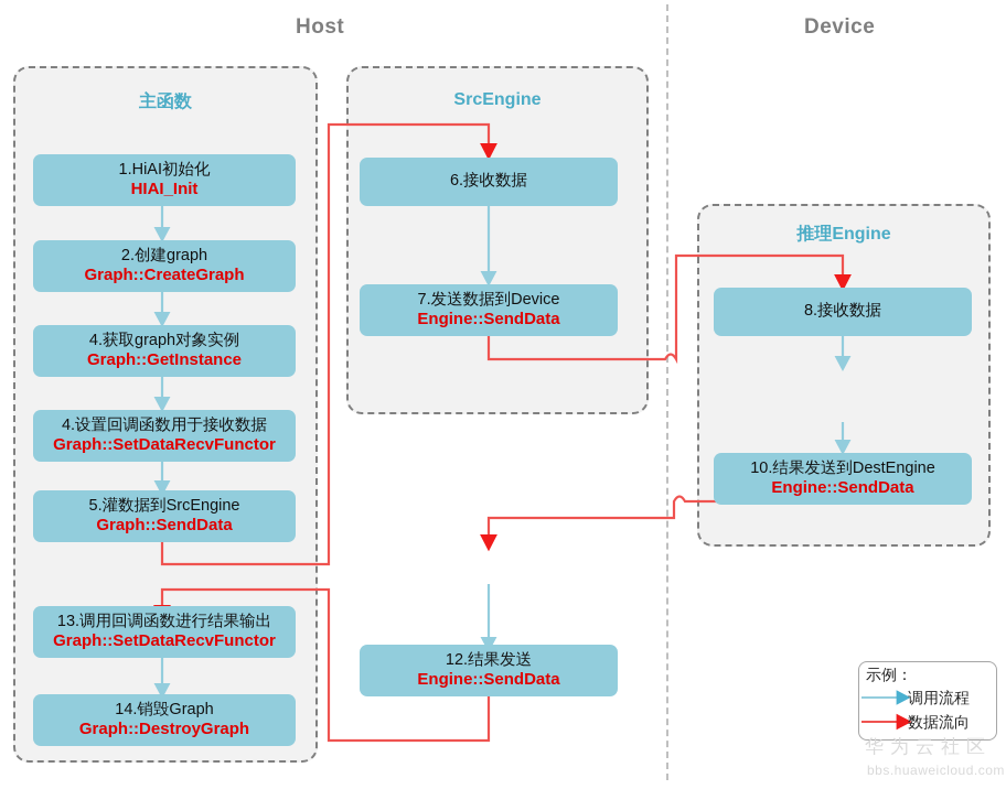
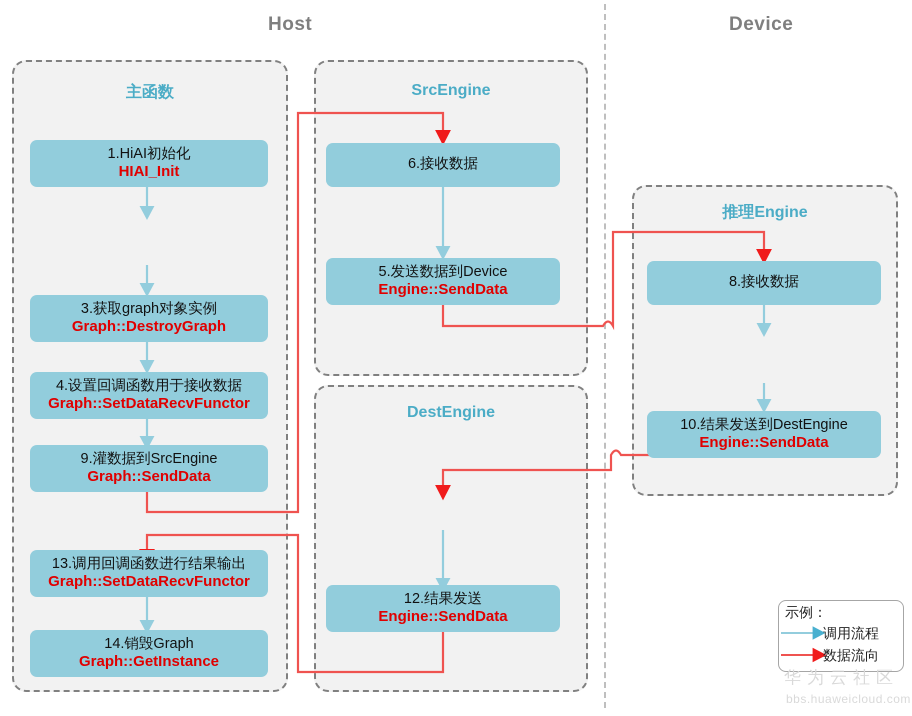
  Host
  Device
  主函数
  SrcEngine
+ DestEngine
  推理Engine
  1.HiAI初始化
  HIAI_Init
- 2.创建graph
- Graph::CreateGraph
- 4.获取graph对象实例
+ 3.获取graph对象实例
- Graph::GetInstance
+ Graph::DestroyGraph
  4.设置回调函数用于接收数据
  Graph::SetDataRecvFunctor
- 5.灌数据到SrcEngine
+ 9.灌数据到SrcEngine
  Graph::SendData
  13.调用回调函数进行结果输出
  Graph::SetDataRecvFunctor
  14.销毁Graph
- Graph::DestroyGraph
+ Graph::GetInstance
  6.接收数据
- 7.发送数据到Device
+ 5.发送数据到Device
  Engine::SendData
  12.结果发送
  Engine::SendData
  8.接收数据
  10.结果发送到DestEngine
  Engine::SendData
  示例：
  调用流程
  数据流向
  华为云社区
  bbs.huaweicloud.com
